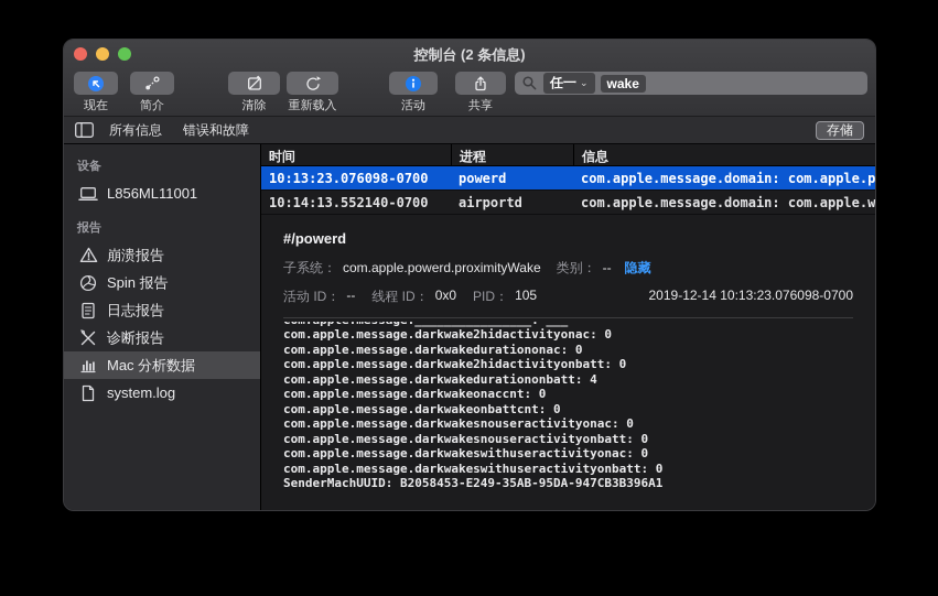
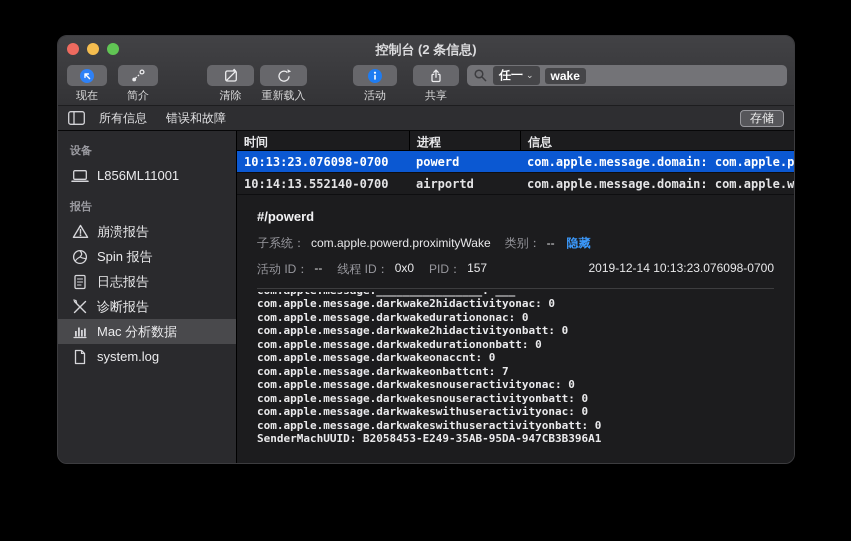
  控制台 (2 条信息)
  现在
  简介
  清除
  重新载入
  活动
  共享
  任一
  ⌄
  wake
  所有信息
  错误和故障
  存储
  设备
  L856ML11001
  报告
  崩溃报告
  Spin 报告
  日志报告
  诊断报告
  Mac 分析数据
  system.log
  时间
  进程
  信息
  10:13:23.076098-0700
  powerd
  com.apple.message.domain: com.apple.p
  10:14:13.552140-0700
  airportd
  com.apple.message.domain: com.apple.w
  #/powerd
  子系统：
  com.apple.powerd.proximityWake
  类别：
  --
  隐藏
  活动 ID：
  --
  线程 ID：
  0x0
  PID：
- 105
+ 157
  2019-12-14 10:13:23.076098-0700
  com.apple.message.darkwake2hidactivityonac: 0
  com.apple.message.darkwakedurationonac: 0
  com.apple.message.darkwake2hidactivityonbatt: 0
- com.apple.message.darkwakedurationonbatt: 4
+ com.apple.message.darkwakedurationonbatt: 0
  com.apple.message.darkwakeonaccnt: 0
- com.apple.message.darkwakeonbattcnt: 0
+ com.apple.message.darkwakeonbattcnt: 7
  com.apple.message.darkwakesnouseractivityonac: 0
  com.apple.message.darkwakesnouseractivityonbatt: 0
  com.apple.message.darkwakeswithuseractivityonac: 0
  com.apple.message.darkwakeswithuseractivityonbatt: 0
  SenderMachUUID: B2058453-E249-35AB-95DA-947CB3B396A1
